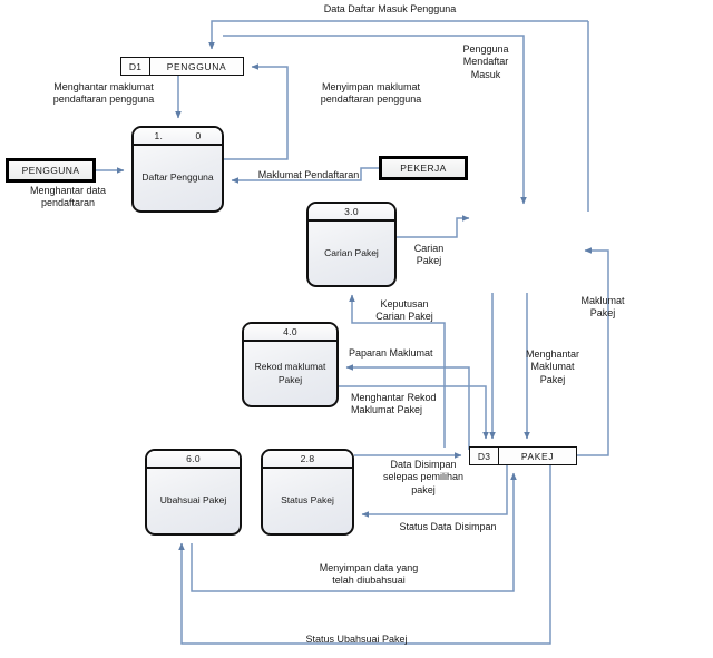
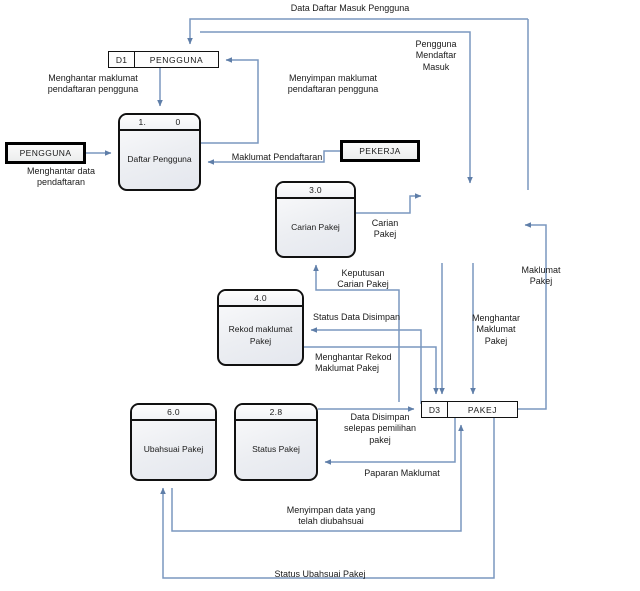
  1. 0
  Daftar Pengguna
  3.0
  Carian Pakej
  4.0
  Rekod maklumat Pakej
  2.8
  Status Pakej
  6.0
  Ubahsuai Pakej
  PENGGUNA
  PEKERJA
  D1
  PENGGUNA
  D3
  PAKEJ
  Data Daftar Masuk Pengguna
  Pengguna
  Mendaftar
  Masuk
  Menghantar maklumat
  pendaftaran pengguna
  Menyimpan maklumat
  pendaftaran pengguna
  Menghantar data
  pendaftaran
  Maklumat Pendaftaran
  Carian
  Pakej
  Maklumat
  Pakej
  Keputusan
  Carian Pakej
- Paparan Maklumat
+ Status Data Disimpan
  Menghantar
  Maklumat
  Pakej
  Menghantar Rekod
  Maklumat Pakej
  Data Disimpan
  selepas pemilihan
  pakej
- Status Data Disimpan
+ Paparan Maklumat
  Menyimpan data yang
  telah diubahsuai
  Status Ubahsuai Pakej
